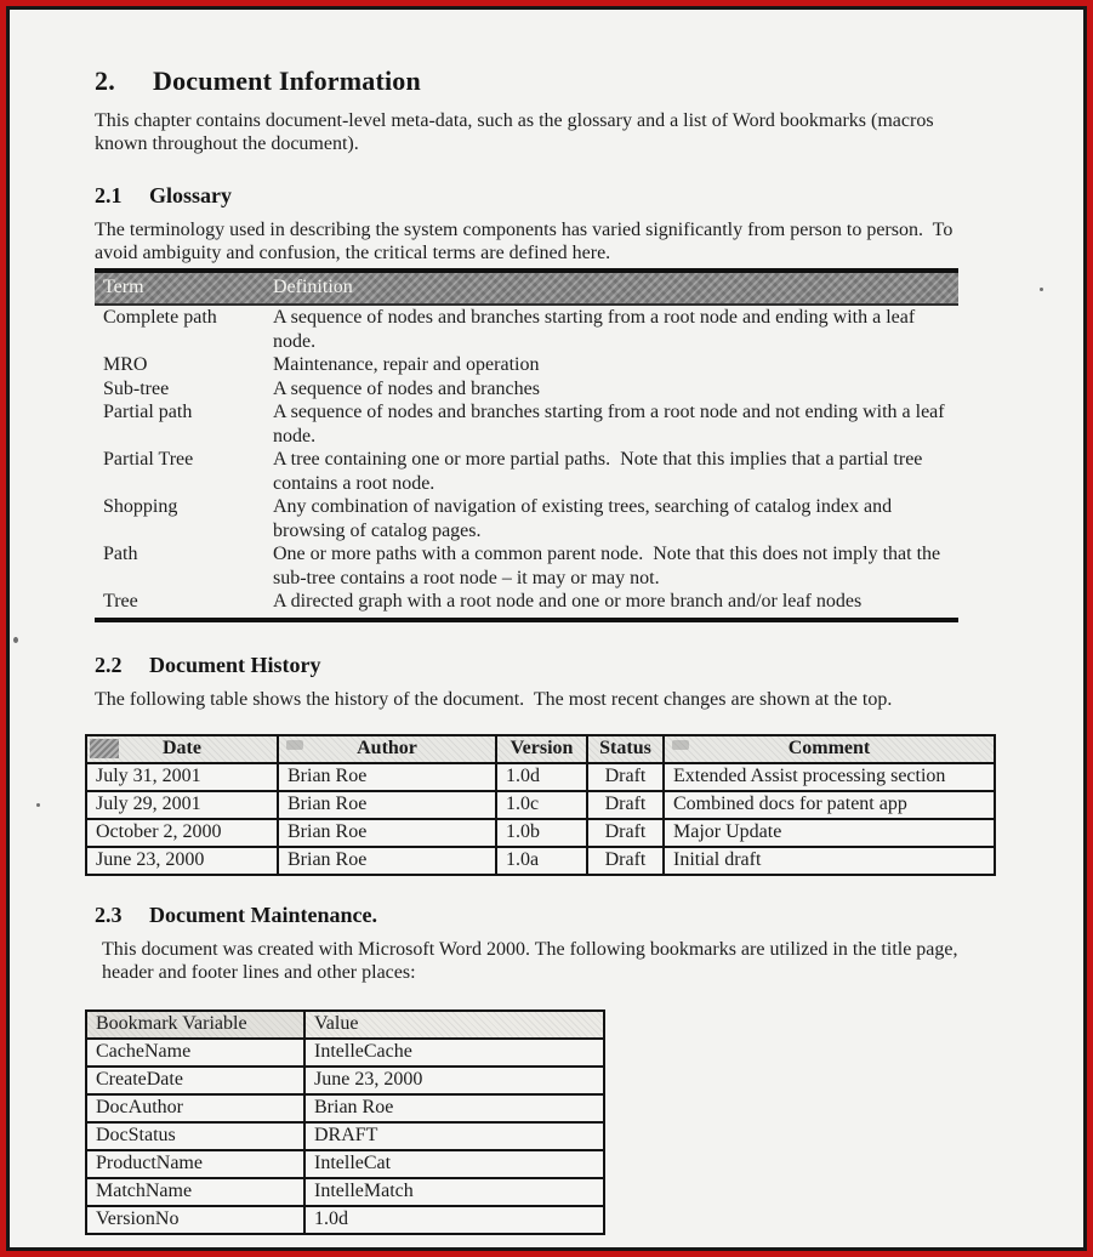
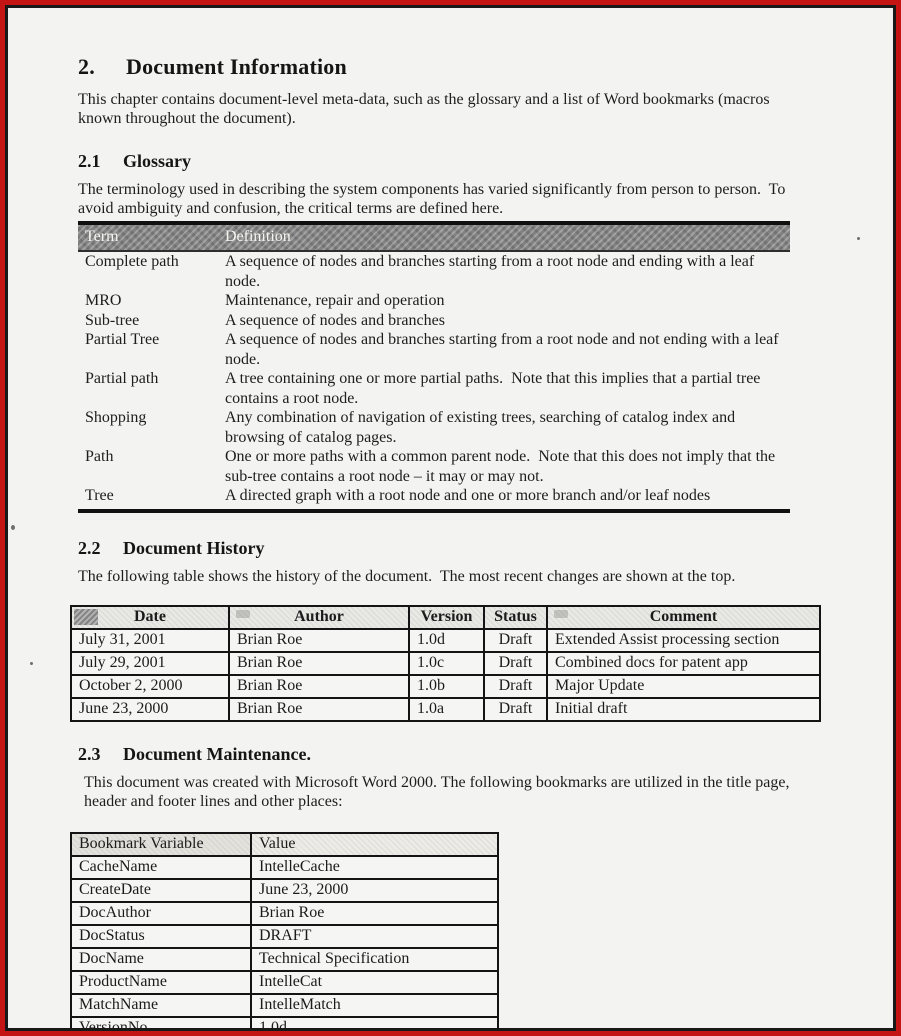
  2. Document Information
  This chapter contains document-level meta-data, such as the glossary and a list of Word bookmarks (macros known throughout the document).
  2.1 Glossary
  The terminology used in describing the system components has varied significantly from person to person. To avoid ambiguity and confusion, the critical terms are defined here.
  Term
  Definition
  Complete path
  A sequence of nodes and branches starting from a root node and ending with a leaf node.
  MRO
  Maintenance, repair and operation
  Sub-tree
  A sequence of nodes and branches
- Partial path
+ Partial Tree
  A sequence of nodes and branches starting from a root node and not ending with a leaf node.
- Partial Tree
+ Partial path
  A tree containing one or more partial paths. Note that this implies that a partial tree contains a root node.
  Shopping
  Any combination of navigation of existing trees, searching of catalog index and browsing of catalog pages.
  Path
  One or more paths with a common parent node. Note that this does not imply that the sub-tree contains a root node – it may or may not.
  Tree
  A directed graph with a root node and one or more branch and/or leaf nodes
  2.2 Document History
  The following table shows the history of the document. The most recent changes are shown at the top.
  Date	Author	Version	Status	Comment
  July 31, 2001	Brian Roe	1.0d	Draft	Extended Assist processing section
  July 29, 2001	Brian Roe	1.0c	Draft	Combined docs for patent app
  October 2, 2000	Brian Roe	1.0b	Draft	Major Update
  June 23, 2000	Brian Roe	1.0a	Draft	Initial draft
  2.3 Document Maintenance.
  This document was created with Microsoft Word 2000. The following bookmarks are utilized in the title page, header and footer lines and other places:
  Bookmark Variable	Value
  CacheName	IntelleCache
  CreateDate	June 23, 2000
  DocAuthor	Brian Roe
  DocStatus	DRAFT
+ DocName	Technical Specification
  ProductName	IntelleCat
  MatchName	IntelleMatch
  VersionNo	1.0d
